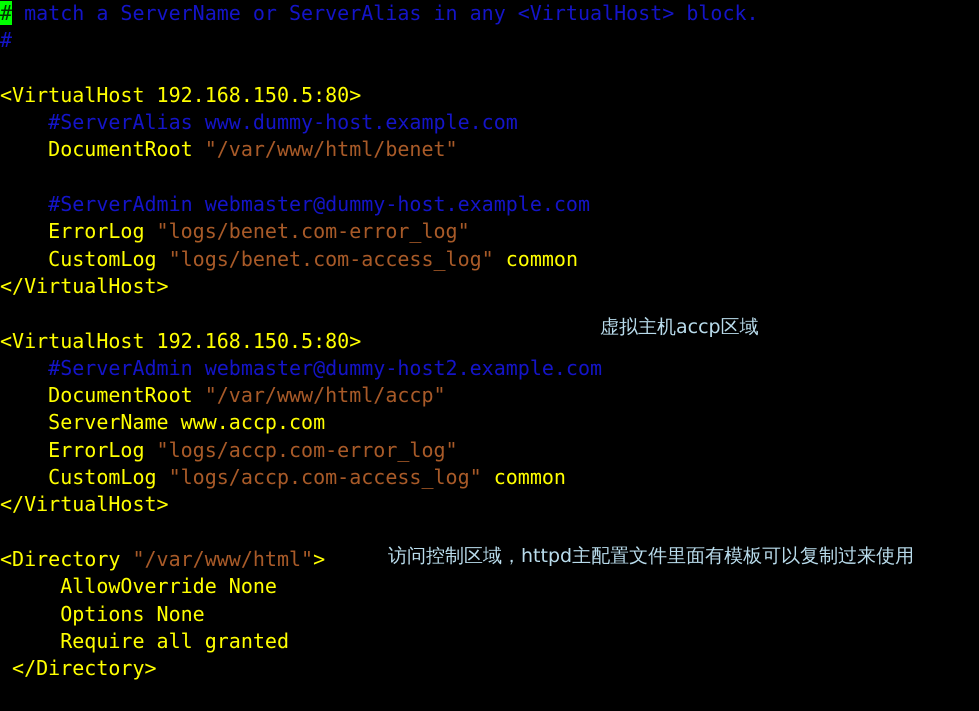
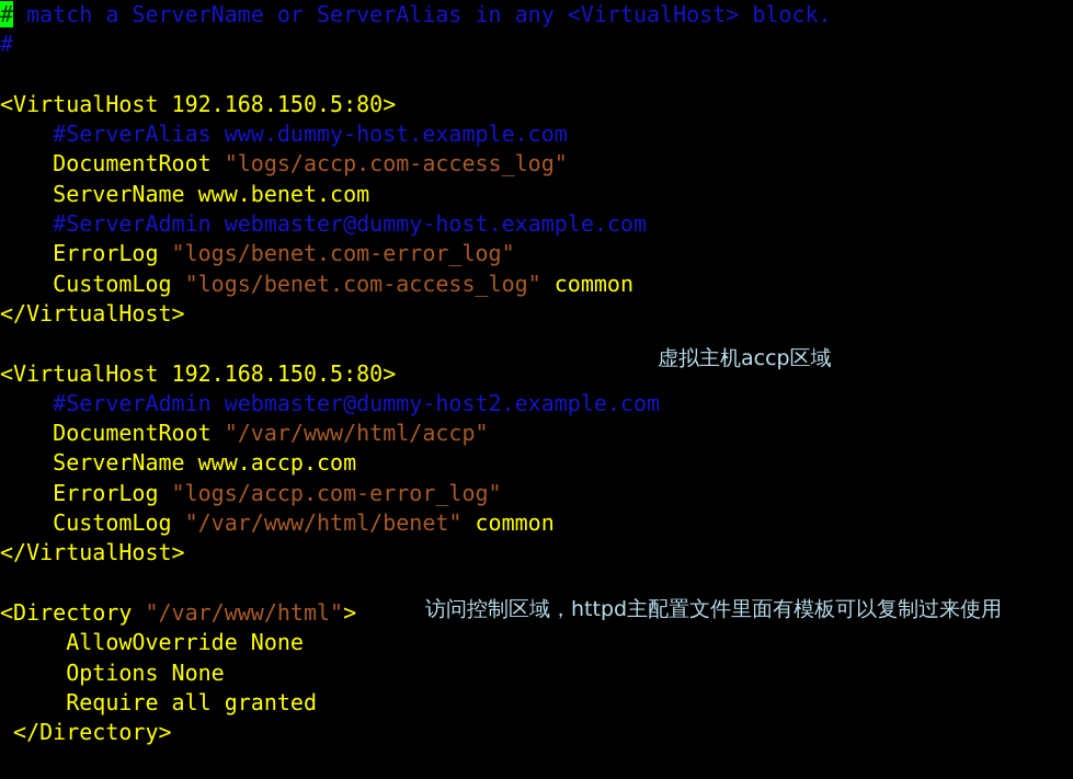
  # match a ServerName or ServerAlias in any <VirtualHost> block.
  #
  <VirtualHost 192.168.150.5:80>
  #ServerAlias www.dummy-host.example.com
- DocumentRoot "/var/www/html/benet"
+ DocumentRoot "logs/accp.com-access_log"
+ ServerName www.benet.com
  #ServerAdmin webmaster@dummy-host.example.com
  ErrorLog "logs/benet.com-error_log"
  CustomLog "logs/benet.com-access_log" common
  </VirtualHost>
  <VirtualHost 192.168.150.5:80>
  #ServerAdmin webmaster@dummy-host2.example.com
  DocumentRoot "/var/www/html/accp"
  ServerName www.accp.com
  ErrorLog "logs/accp.com-error_log"
- CustomLog "logs/accp.com-access_log" common
+ CustomLog "/var/www/html/benet" common
  </VirtualHost>
  <Directory "/var/www/html">
  AllowOverride None
  Options None
  Require all granted
  </Directory>
  虚拟主机accp区域
  访问控制区域，httpd主配置文件里面有模板可以复制过来使用
